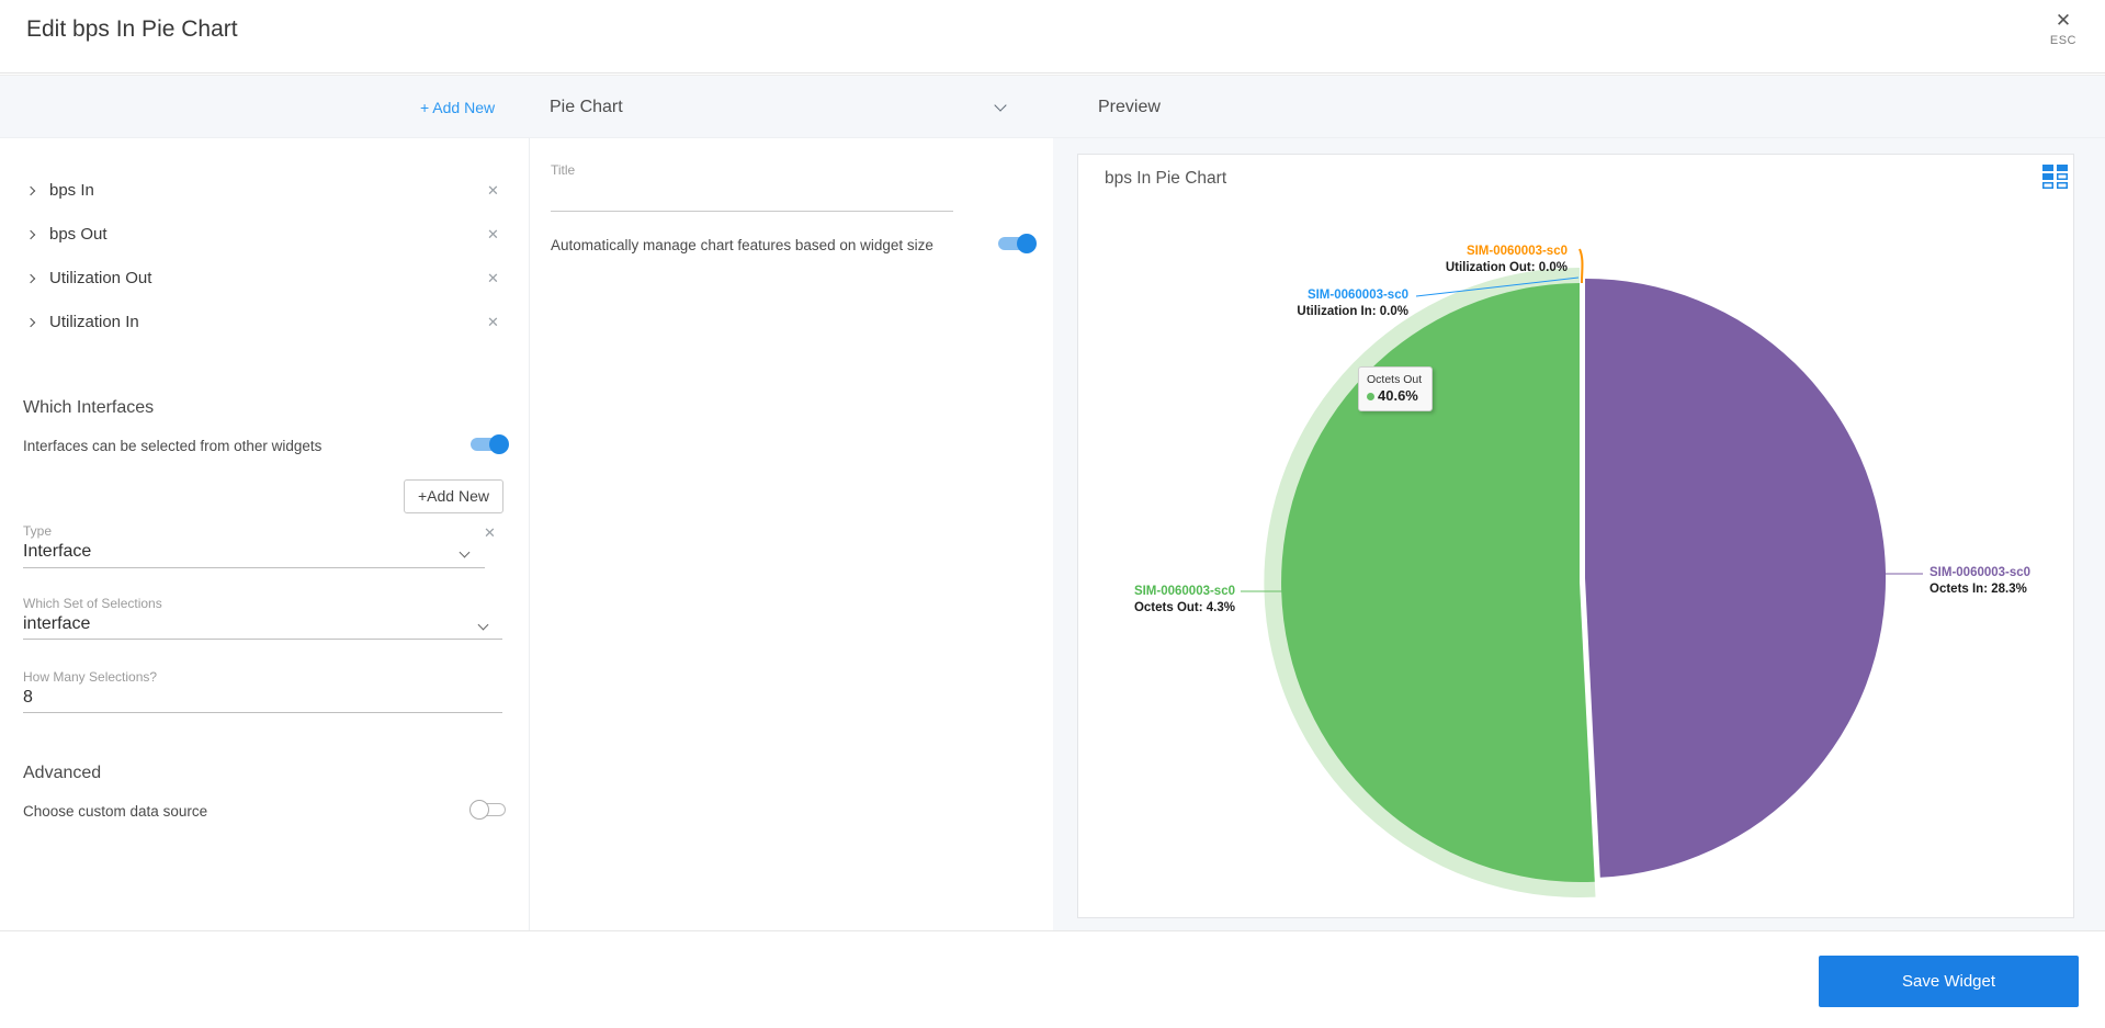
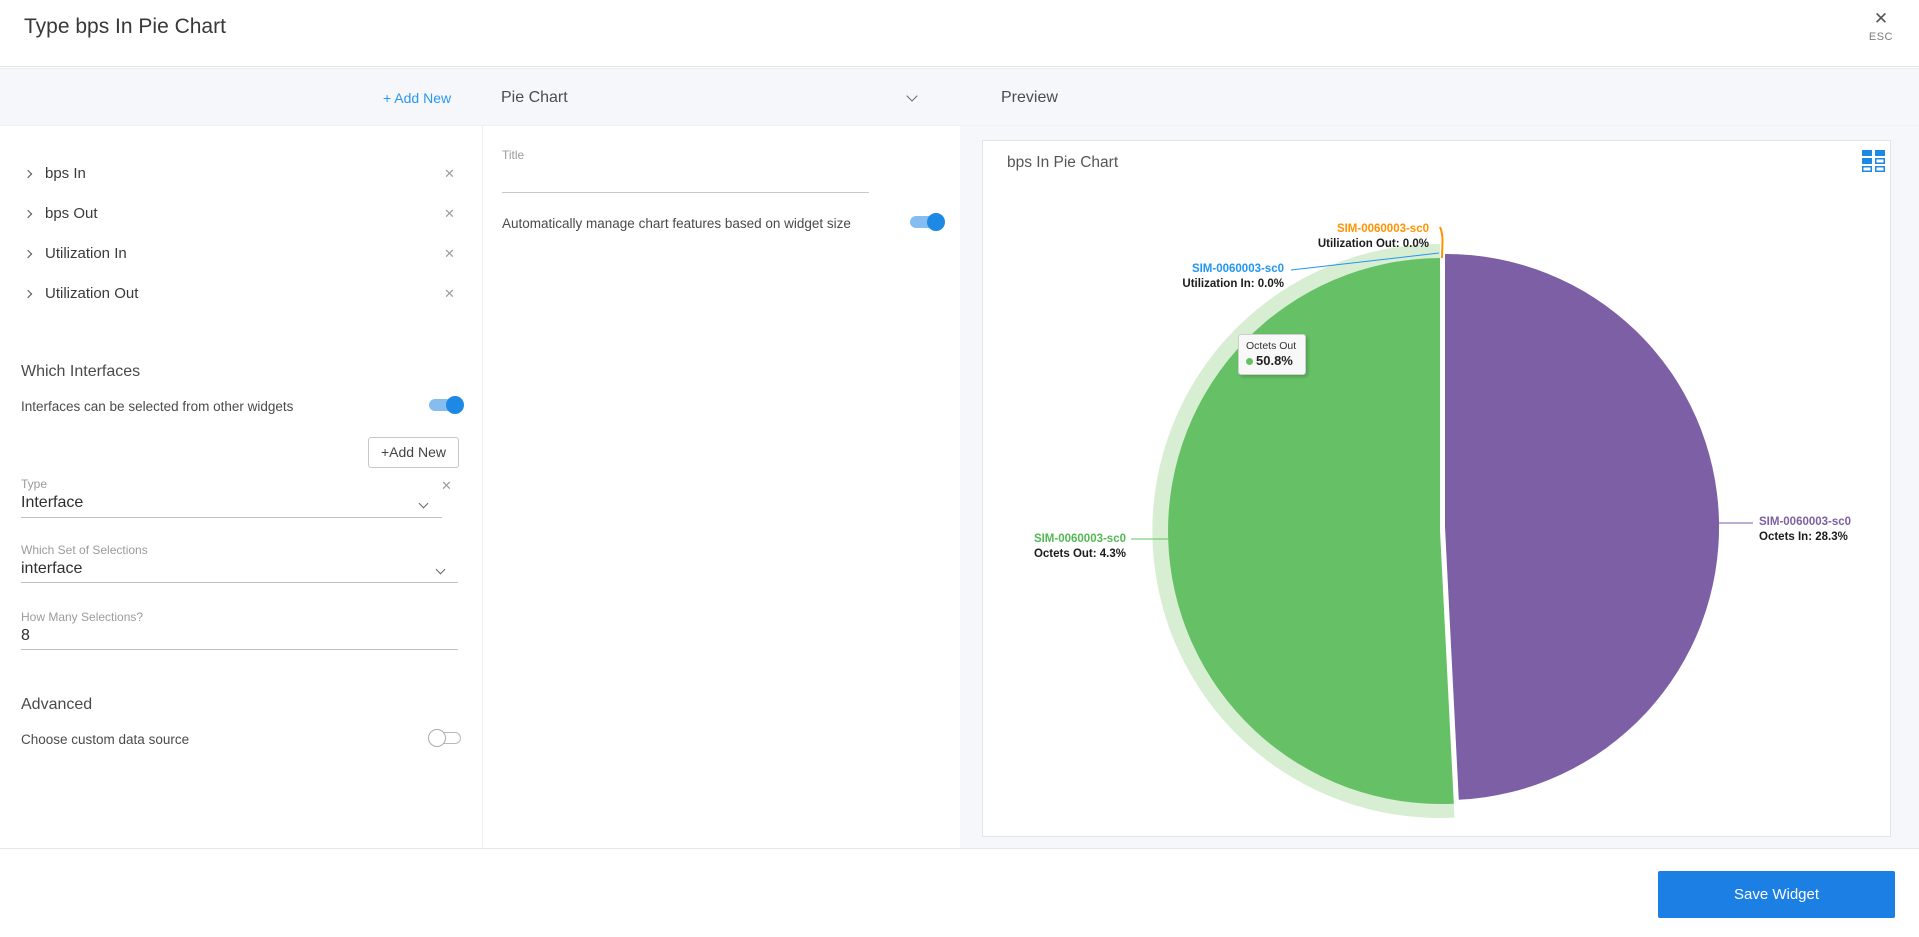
- Edit bps In Pie Chart
+ Type bps In Pie Chart
  ✕
  ESC
  + Add New
  Pie Chart
  Preview
  bps In
  ✕
  bps Out
  ✕
- Utilization Out
+ Utilization In
  ✕
- Utilization In
+ Utilization Out
  ✕
  Which Interfaces
  Interfaces can be selected from other widgets
  +Add New
  Type
  ✕
  Interface
  Which Set of Selections
  interface
  How Many Selections?
  8
  Advanced
  Choose custom data source
  Title
  Automatically manage chart features based on widget size
  bps In Pie Chart
  SIM-0060003-sc0
  Utilization Out: 0.0%
  SIM-0060003-sc0
  Utilization In: 0.0%
  SIM-0060003-sc0
  Octets Out: 4.3%
  SIM-0060003-sc0
  Octets In: 28.3%
  Octets Out
- 40.6%
+ 50.8%
  Save Widget
